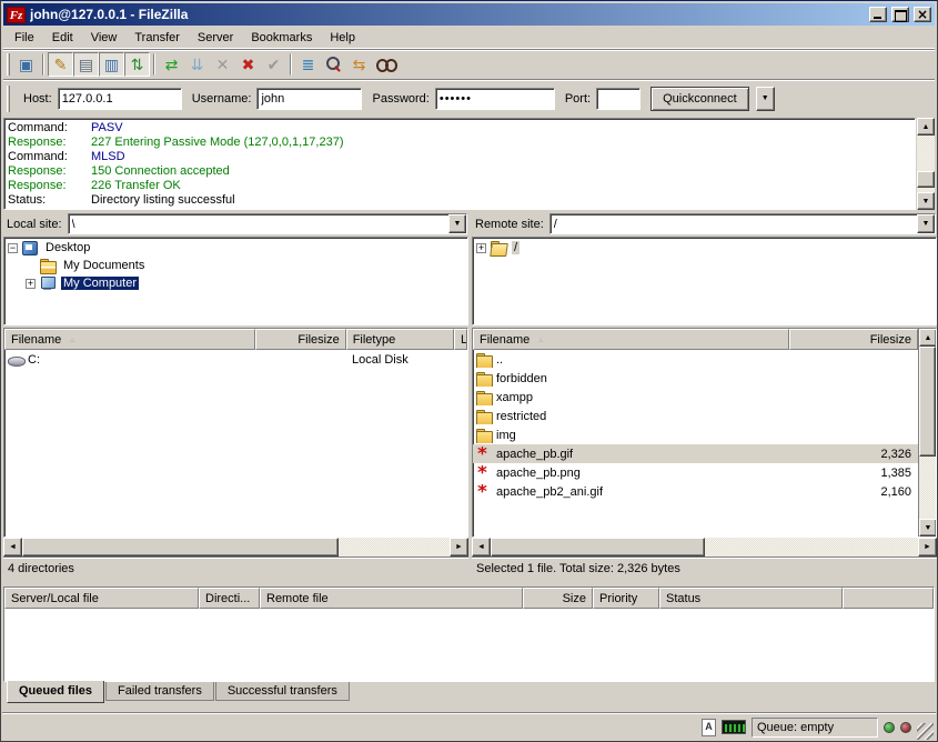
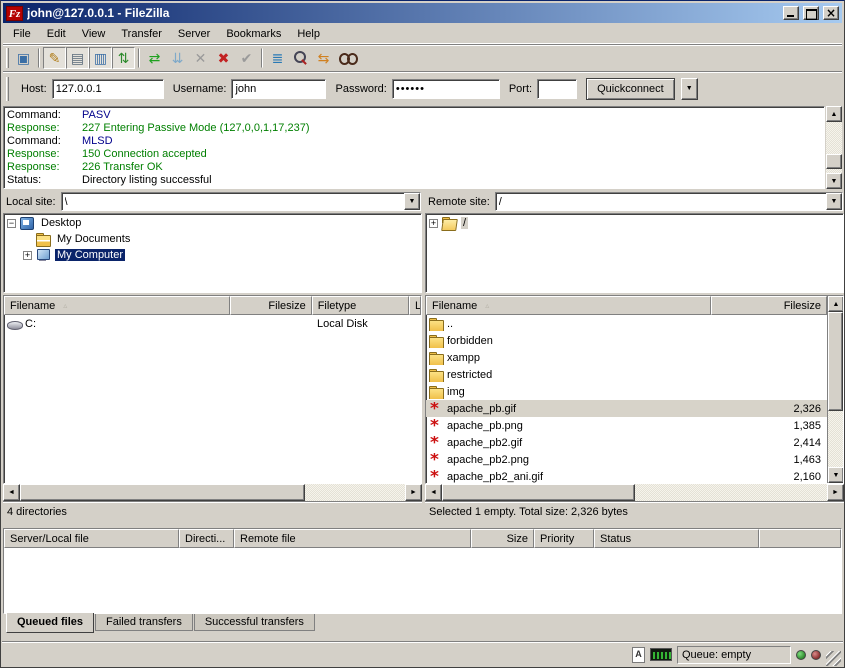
  Fz
  john@127.0.0.1 - FileZilla
  File
  Edit
  View
  Transfer
  Server
  Bookmarks
  Help
  ▣
  ✎
  ▤
  ▥
  ⇅
  ⇄
  ⇊
  ✕
  ✖
  ✔
  ≣
  ⇆
  Host:
  127.0.0.1
  Username:
  john
  Password:
  ••••••
  Port:
  Quickconnect
  Command:
  PASV
  Response:
  227 Entering Passive Mode (127,0,0,1,17,237)
  Command:
  MLSD
  Response:
  150 Connection accepted
  Response:
  226 Transfer OK
  Status:
  Directory listing successful
  Local site:
  \
  −
  Desktop
  My Documents
  +
  My Computer
  Filename
  Filesize
  Filetype
  L
  C:
  Local Disk
  4 directories
  Remote site:
  /
  +
  /
  Filename
  Filesize
  ..
  forbidden
  xampp
  restricted
  img
  apache_pb.gif
  2,326
  apache_pb.png
  1,385
+ apache_pb2.gif
+ 2,414
+ apache_pb2.png
+ 1,463
  apache_pb2_ani.gif
  2,160
- Selected 1 file. Total size: 2,326 bytes
+ Selected 1 empty. Total size: 2,326 bytes
  Server/Local file
  Directi...
  Remote file
  Size
  Priority
  Status
  Queued files
  Failed transfers
  Successful transfers
  A
  Queue: empty
